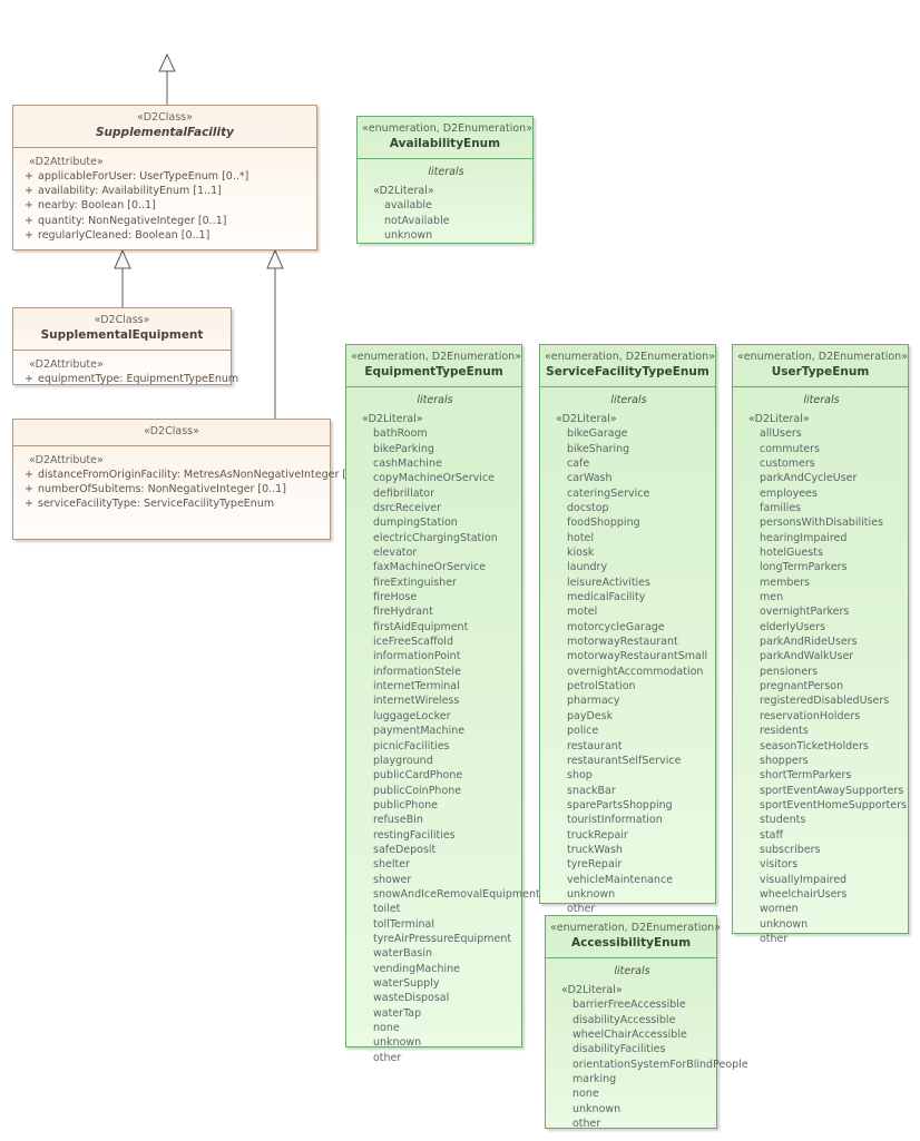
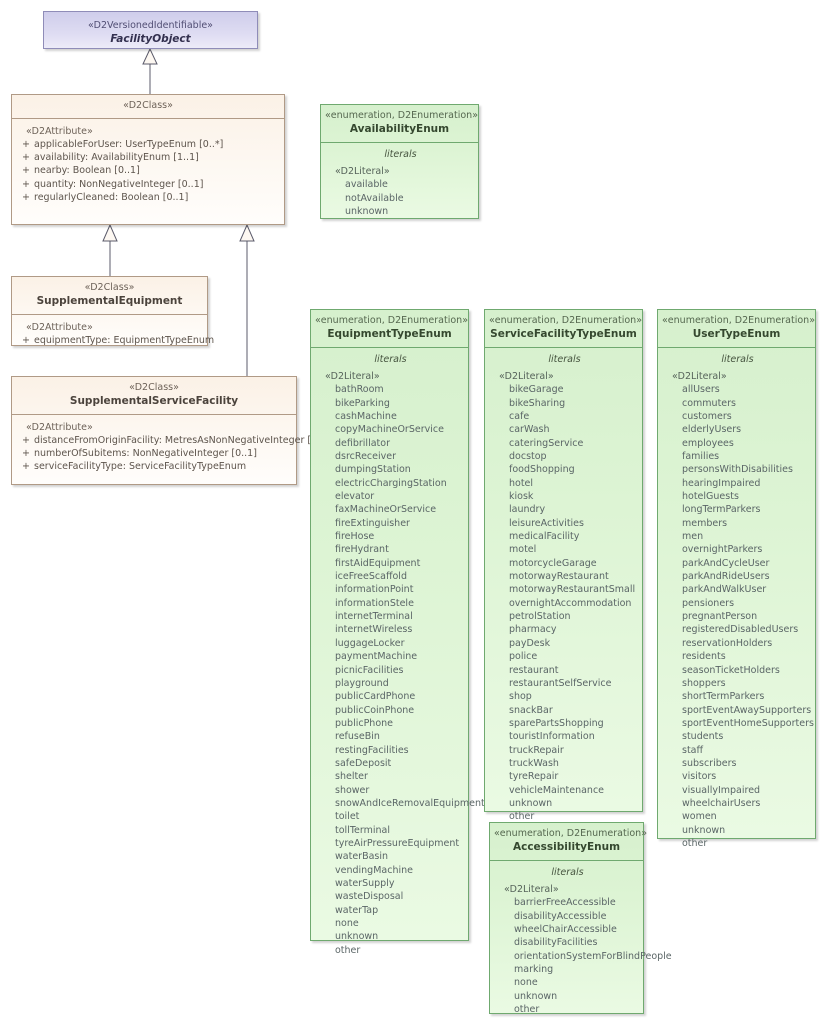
+ «D2VersionedIdentifiable»
+ FacilityObject
  «D2Class»
- SupplementalFacility
  «D2Attribute»
  +
  applicableForUser: UserTypeEnum [0..*]
  +
  availability: AvailabilityEnum [1..1]
  +
  nearby: Boolean [0..1]
  +
  quantity: NonNegativeInteger [0..1]
  +
  regularlyCleaned: Boolean [0..1]
  «D2Class»
  SupplementalEquipment
  «D2Attribute»
  +
  equipmentType: EquipmentTypeEnum
  «D2Class»
+ SupplementalServiceFacility
  «D2Attribute»
  +
  distanceFromOriginFacility: MetresAsNonNegativeInteger
  +
  numberOfSubitems: NonNegativeInteger [0..1]
  +
  serviceFacilityType: ServiceFacilityTypeEnum
  «enumeration, D2Enumeration»
  AvailabilityEnum
  literals
  «D2Literal»
  available
  notAvailable
  unknown
  «enumeration, D2Enumeration»
  EquipmentTypeEnum
  literals
  «D2Literal»
  bathRoom
  bikeParking
  cashMachine
  copyMachineOrService
  defibrillator
  dsrcReceiver
  dumpingStation
  electricChargingStation
  elevator
  faxMachineOrService
  fireExtinguisher
  fireHose
  fireHydrant
  firstAidEquipment
  iceFreeScaffold
  informationPoint
  informationStele
  internetTerminal
  internetWireless
  luggageLocker
  paymentMachine
  picnicFacilities
  playground
  publicCardPhone
  publicCoinPhone
  publicPhone
  refuseBin
  restingFacilities
  safeDeposit
  shelter
  shower
  snowAndIceRemovalEquipment
  toilet
  tollTerminal
  tyreAirPressureEquipment
  waterBasin
  vendingMachine
  waterSupply
  wasteDisposal
  waterTap
  none
  unknown
  other
  «enumeration, D2Enumeration»
  ServiceFacilityTypeEnum
  literals
  «D2Literal»
  bikeGarage
  bikeSharing
  cafe
  carWash
  cateringService
  docstop
  foodShopping
  hotel
  kiosk
  laundry
  leisureActivities
  medicalFacility
  motel
  motorcycleGarage
  motorwayRestaurant
  motorwayRestaurantSmall
  overnightAccommodation
  petrolStation
  pharmacy
  payDesk
  police
  restaurant
  restaurantSelfService
  shop
  snackBar
  sparePartsShopping
  touristInformation
  truckRepair
  truckWash
  tyreRepair
  vehicleMaintenance
  unknown
  other
  «enumeration, D2Enumeration»
  UserTypeEnum
  literals
  «D2Literal»
  allUsers
  commuters
  customers
- parkAndCycleUser
+ elderlyUsers
  employees
  families
  personsWithDisabilities
  hearingImpaired
  hotelGuests
  longTermParkers
  members
  men
  overnightParkers
- elderlyUsers
+ parkAndCycleUser
  parkAndRideUsers
  parkAndWalkUser
  pensioners
  pregnantPerson
  registeredDisabledUsers
  reservationHolders
  residents
  seasonTicketHolders
  shoppers
  shortTermParkers
  sportEventAwaySupporters
  sportEventHomeSupporters
  students
  staff
  subscribers
  visitors
  visuallyImpaired
  wheelchairUsers
  women
  unknown
  other
  «enumeration, D2Enumeration»
  AccessibilityEnum
  literals
  «D2Literal»
  barrierFreeAccessible
  disabilityAccessible
  wheelChairAccessible
  disabilityFacilities
  orientationSystemForBlindPeople
  marking
  none
  unknown
  other
